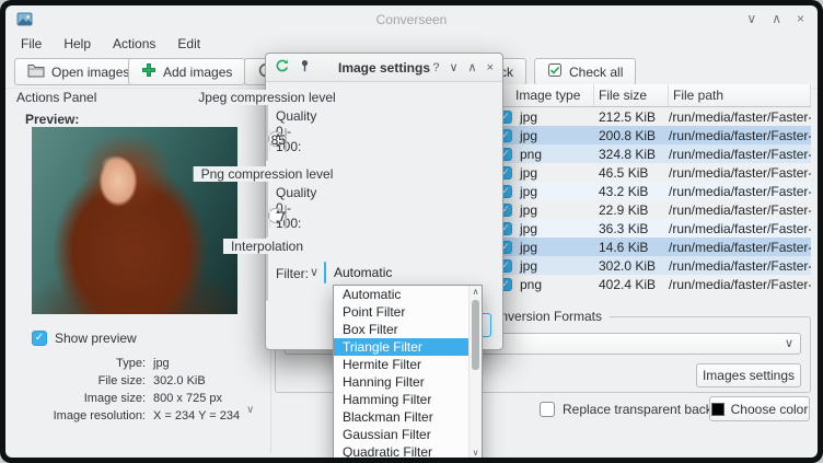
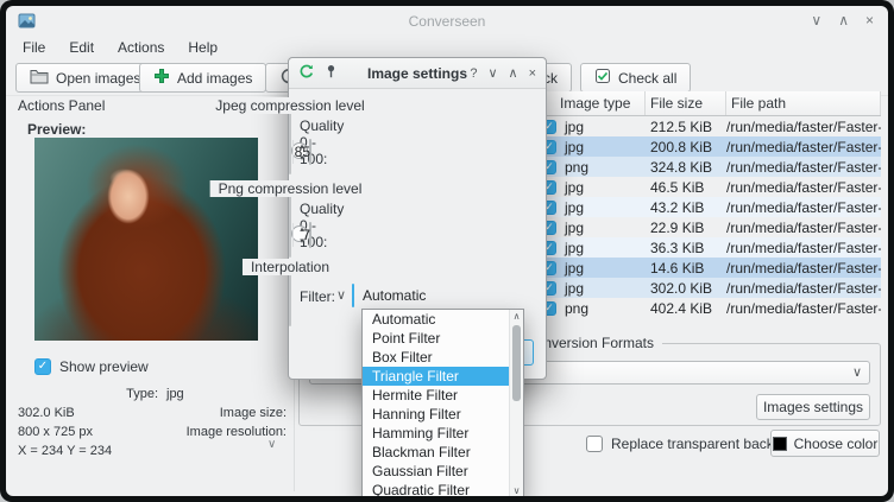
  Converseen
  ∨
  ∧
  ×
  File
- Help
+ Edit
  Actions
- Edit
+ Help
  Open images
  Add images
  Check all
  Actions Panel
  Preview:
  ✓
  Show preview
  Type:
  jpg
- File size:
  302.0 KiB
  Image size:
  800 x 725 px
  Image resolution:
  X = 234 Y = 234
  ∨
  Image type
  File size
  File path
  ✓
  jpg
  212.5 KiB
  /run/media/faster/Faster-
  ✓
  jpg
  200.8 KiB
  /run/media/faster/Faster-
  ✓
  png
  324.8 KiB
  /run/media/faster/Faster-
  ✓
  jpg
  46.5 KiB
  /run/media/faster/Faster-
  ✓
  jpg
  43.2 KiB
  /run/media/faster/Faster-
  ✓
  jpg
  22.9 KiB
  /run/media/faster/Faster-
  ✓
  jpg
  36.3 KiB
  /run/media/faster/Faster-
  ✓
  jpg
  14.6 KiB
  /run/media/faster/Faster-
  ✓
  jpg
  302.0 KiB
  /run/media/faster/Faster-
  ✓
  png
  402.4 KiB
  /run/media/faster/Faster-
  nversion Formats
  ∨
  Images settings
  Replace transparent bac
  Choose color
  Image settings
  ?
  ∨
  ∧
  ×
  Jpeg compression level
  Quality - 100:
  Png compression level
  Quality - 100:
  Interpolation
  Filter:
  Automatic
  ∨
  Automatic
  Point Filter
  Box Filter
  Triangle Filter
  Hermite Filter
  Hanning Filter
  Hamming Filter
  Blackman Filter
  Gaussian Filter
  Quadratic Filter
  ∧
  ∨
